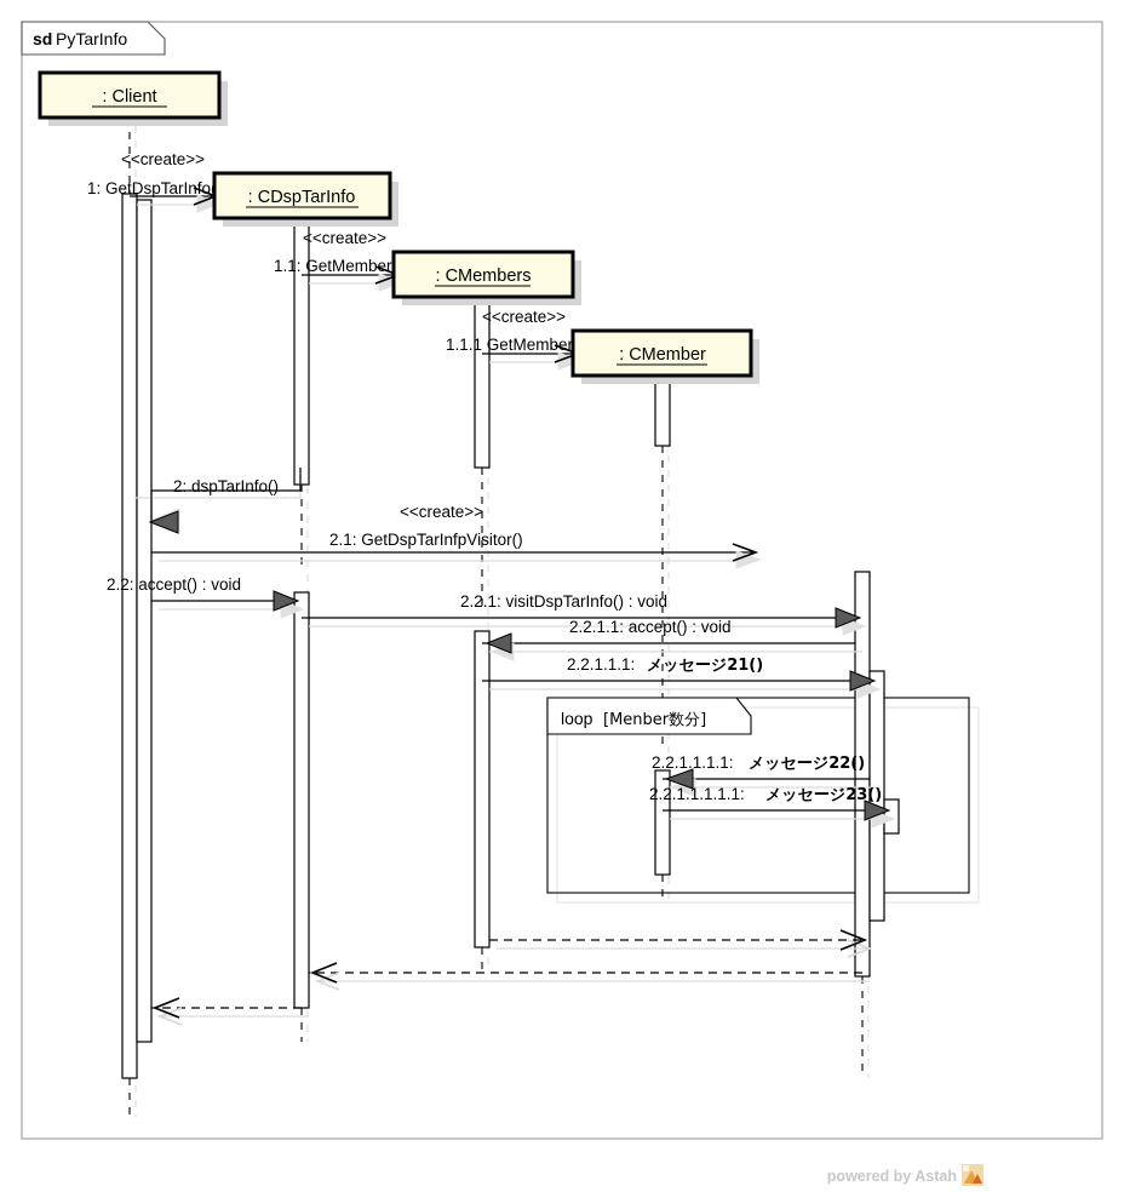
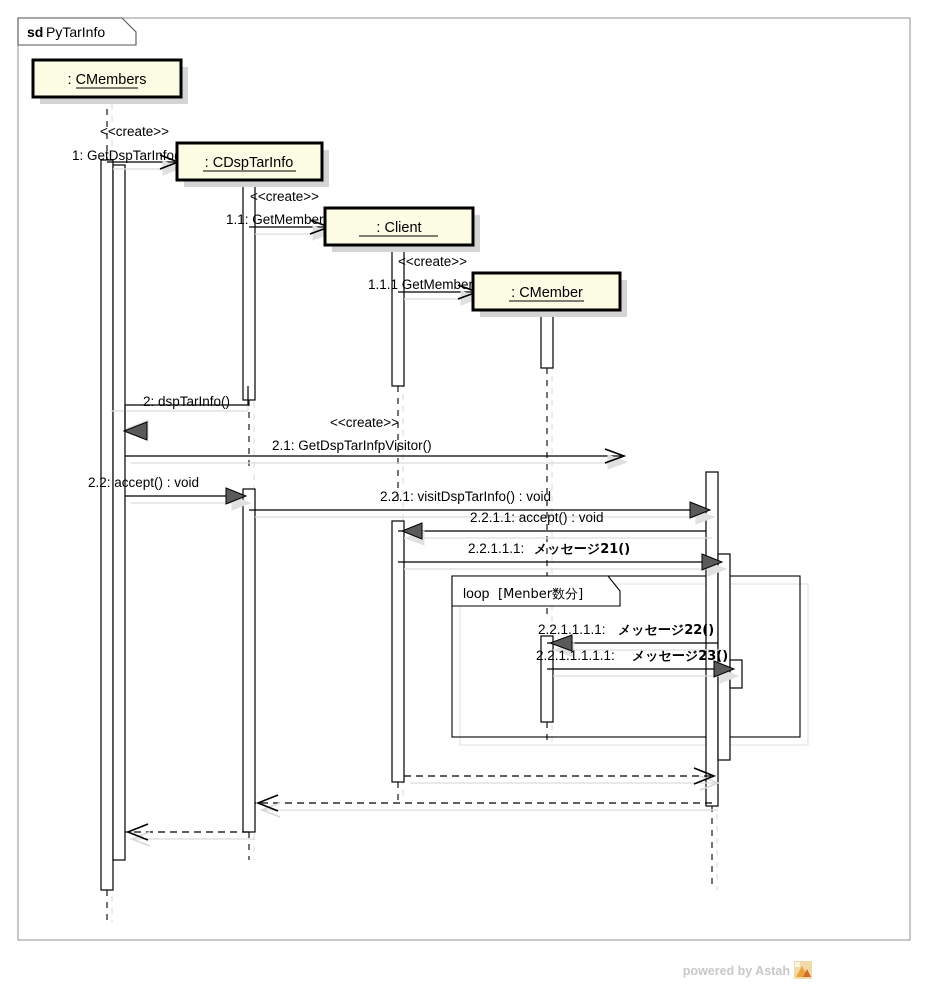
  sd
  PyTarInfo
  loop
  [Menber数分]
  <<create>>
  1: GetDspTarInfo
  <<create>>
  1.1: GetMember
  <<create>>
  1.1.1 GetMember
  2: dspTarInfo()
  <<create>>
  2.1: GetDspTarInfpVisitor()
  2.2: accept() : void
  2.2.1: visitDspTarInfo() : void
  2.2.1.1: accept() : void
  2.2.1.1.1:
  メッセージ21()
  2.2.1.1.1.1:
  メッセージ22()
  2.2.1.1.1.1.1:
  メッセージ23()
- : Client
+ : CMembers
  : CDspTarInfo
- : CMembers
+ : Client
  : CMember
  powered by Astah
